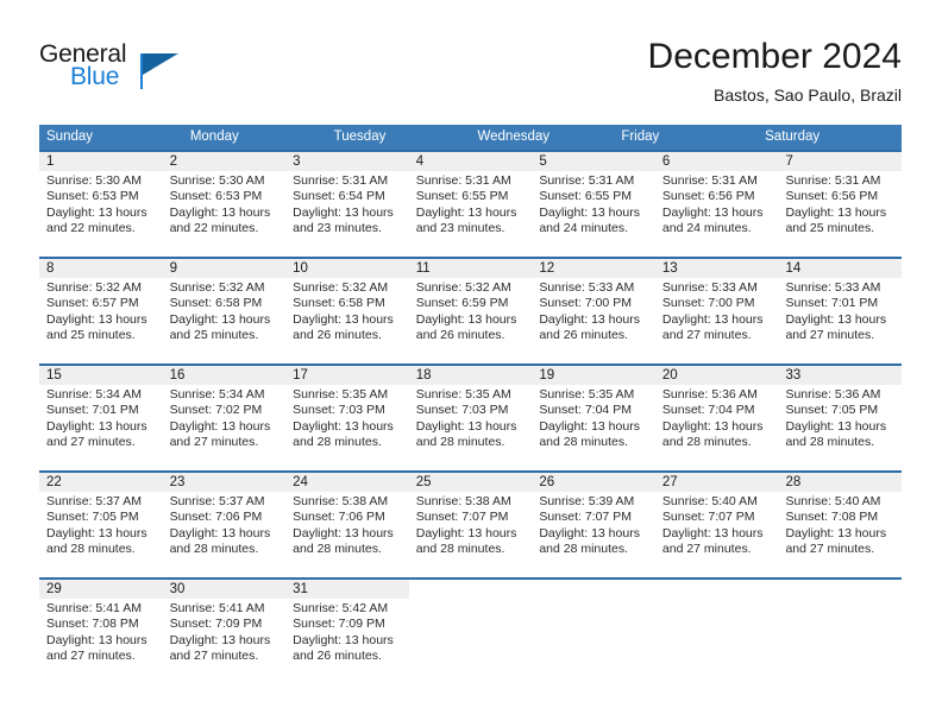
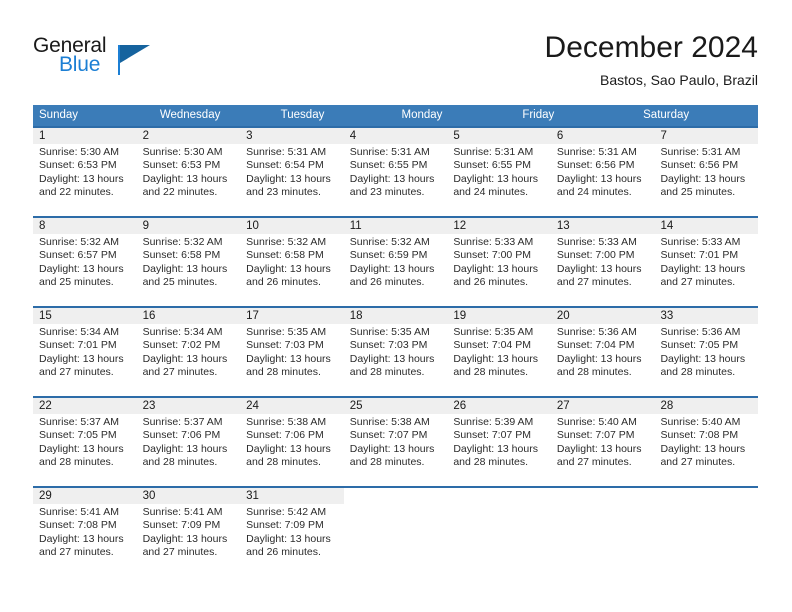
  General
  Blue
  December 2024
  Bastos, Sao Paulo, Brazil
  Sunday
- Monday
+ Wednesday
  Tuesday
- Wednesday
+ Monday
  Friday
  Saturday
  1
  Sunrise: 5:30 AM
  Sunset: 6:53 PM
  Daylight: 13 hours
  and 22 minutes.
  2
  Sunrise: 5:30 AM
  Sunset: 6:53 PM
  Daylight: 13 hours
  and 22 minutes.
  3
  Sunrise: 5:31 AM
  Sunset: 6:54 PM
  Daylight: 13 hours
  and 23 minutes.
  4
  Sunrise: 5:31 AM
  Sunset: 6:55 PM
  Daylight: 13 hours
  and 23 minutes.
  5
  Sunrise: 5:31 AM
  Sunset: 6:55 PM
  Daylight: 13 hours
  and 24 minutes.
  6
  Sunrise: 5:31 AM
  Sunset: 6:56 PM
  Daylight: 13 hours
  and 24 minutes.
  7
  Sunrise: 5:31 AM
  Sunset: 6:56 PM
  Daylight: 13 hours
  and 25 minutes.
  8
  Sunrise: 5:32 AM
  Sunset: 6:57 PM
  Daylight: 13 hours
  and 25 minutes.
  9
  Sunrise: 5:32 AM
  Sunset: 6:58 PM
  Daylight: 13 hours
  and 25 minutes.
  10
  Sunrise: 5:32 AM
  Sunset: 6:58 PM
  Daylight: 13 hours
  and 26 minutes.
  11
  Sunrise: 5:32 AM
  Sunset: 6:59 PM
  Daylight: 13 hours
  and 26 minutes.
  12
  Sunrise: 5:33 AM
  Sunset: 7:00 PM
  Daylight: 13 hours
  and 26 minutes.
  13
  Sunrise: 5:33 AM
  Sunset: 7:00 PM
  Daylight: 13 hours
  and 27 minutes.
  14
  Sunrise: 5:33 AM
  Sunset: 7:01 PM
  Daylight: 13 hours
  and 27 minutes.
  15
  Sunrise: 5:34 AM
  Sunset: 7:01 PM
  Daylight: 13 hours
  and 27 minutes.
  16
  Sunrise: 5:34 AM
  Sunset: 7:02 PM
  Daylight: 13 hours
  and 27 minutes.
  17
  Sunrise: 5:35 AM
  Sunset: 7:03 PM
  Daylight: 13 hours
  and 28 minutes.
  18
  Sunrise: 5:35 AM
  Sunset: 7:03 PM
  Daylight: 13 hours
  and 28 minutes.
  19
  Sunrise: 5:35 AM
  Sunset: 7:04 PM
  Daylight: 13 hours
  and 28 minutes.
  20
  Sunrise: 5:36 AM
  Sunset: 7:04 PM
  Daylight: 13 hours
  and 28 minutes.
  33
  Sunrise: 5:36 AM
  Sunset: 7:05 PM
  Daylight: 13 hours
  and 28 minutes.
  22
  Sunrise: 5:37 AM
  Sunset: 7:05 PM
  Daylight: 13 hours
  and 28 minutes.
  23
  Sunrise: 5:37 AM
  Sunset: 7:06 PM
  Daylight: 13 hours
  and 28 minutes.
  24
  Sunrise: 5:38 AM
  Sunset: 7:06 PM
  Daylight: 13 hours
  and 28 minutes.
  25
  Sunrise: 5:38 AM
  Sunset: 7:07 PM
  Daylight: 13 hours
  and 28 minutes.
  26
  Sunrise: 5:39 AM
  Sunset: 7:07 PM
  Daylight: 13 hours
  and 28 minutes.
  27
  Sunrise: 5:40 AM
  Sunset: 7:07 PM
  Daylight: 13 hours
  and 27 minutes.
  28
  Sunrise: 5:40 AM
  Sunset: 7:08 PM
  Daylight: 13 hours
  and 27 minutes.
  29
  Sunrise: 5:41 AM
  Sunset: 7:08 PM
  Daylight: 13 hours
  and 27 minutes.
  30
  Sunrise: 5:41 AM
  Sunset: 7:09 PM
  Daylight: 13 hours
  and 27 minutes.
  31
  Sunrise: 5:42 AM
  Sunset: 7:09 PM
  Daylight: 13 hours
  and 26 minutes.
